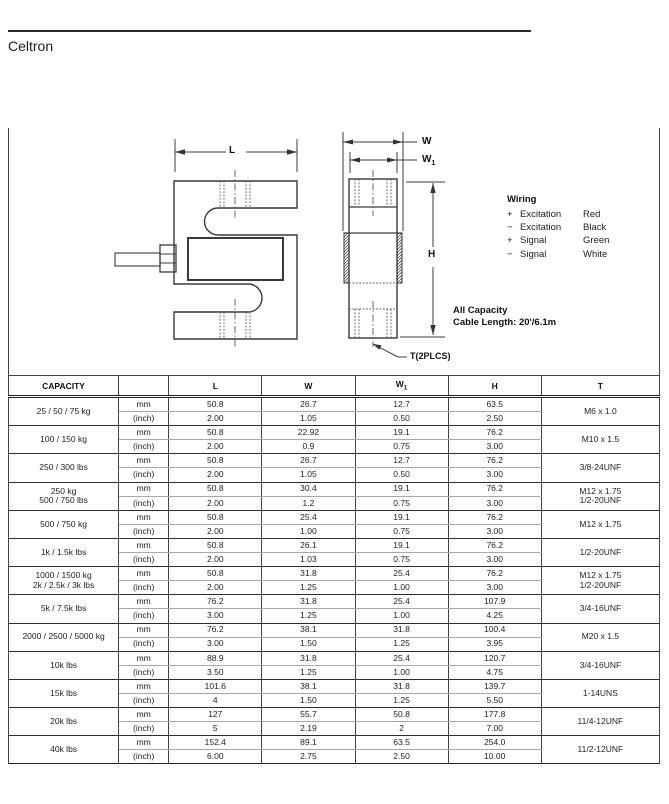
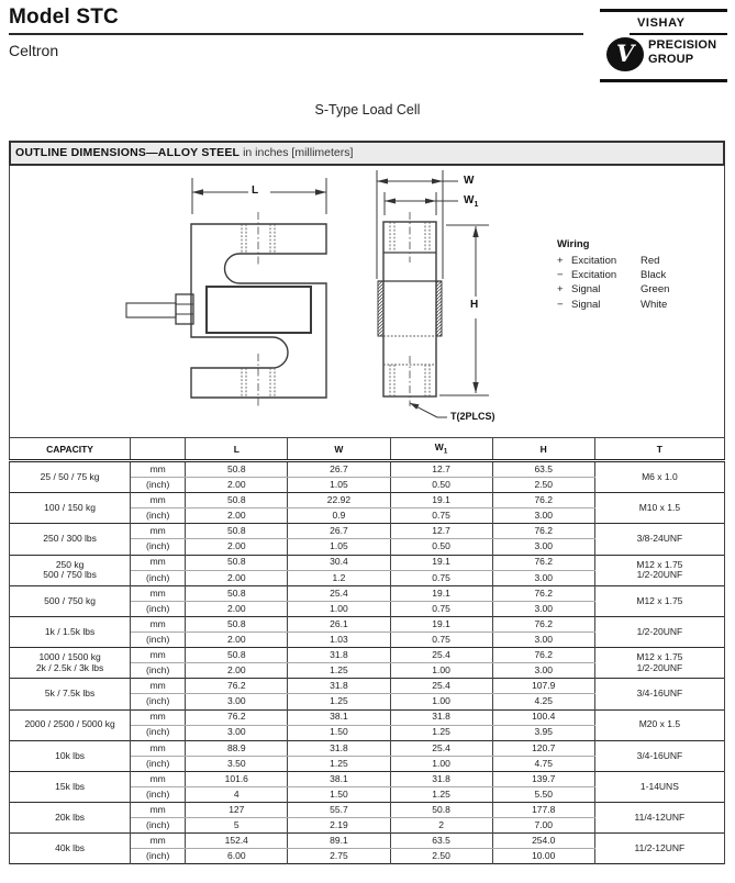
+ Model STC
  Celtron
+ VISHAY
+ V
+ PRECISION
+ GROUP
+ S-Type Load Cell
+ OUTLINE DIMENSIONS—ALLOY STEEL in inches [millimeters]
  L
  W
  H
  T(2PLCS)
  Wiring
  +
  Excitation
  Red
  −
  Excitation
  Black
  +
  Signal
  Green
  −
  Signal
  White
- All Capacity
- Cable Length: 20'/6.1m
  CAPACITY		L	W	W	H	T
  25 / 50 / 75 kg	mm	50.8	26.7	12.7	63.5	M6 x 1.0
  (inch)	2.00	1.05	0.50	2.50
  100 / 150 kg	mm	50.8	22.92	19.1	76.2	M10 x 1.5
  (inch)	2.00	0.9	0.75	3.00
  250 / 300 lbs	mm	50.8	26.7	12.7	76.2	3/8-24UNF
  (inch)	2.00	1.05	0.50	3.00
  250 kg500 / 750 lbs	mm	50.8	30.4	19.1	76.2	M12 x 1.751/2-20UNF
  (inch)	2.00	1.2	0.75	3.00
  500 / 750 kg	mm	50.8	25.4	19.1	76.2	M12 x 1.75
  (inch)	2.00	1.00	0.75	3.00
  1k / 1.5k lbs	mm	50.8	26.1	19.1	76.2	1/2-20UNF
  (inch)	2.00	1.03	0.75	3.00
  1000 / 1500 kg2k / 2.5k / 3k lbs	mm	50.8	31.8	25.4	76.2	M12 x 1.751/2-20UNF
  (inch)	2.00	1.25	1.00	3.00
  5k / 7.5k lbs	mm	76.2	31.8	25.4	107.9	3/4-16UNF
  (inch)	3.00	1.25	1.00	4.25
  2000 / 2500 / 5000 kg	mm	76.2	38.1	31.8	100.4	M20 x 1.5
  (inch)	3.00	1.50	1.25	3.95
  10k lbs	mm	88.9	31.8	25.4	120.7	3/4-16UNF
  (inch)	3.50	1.25	1.00	4.75
  15k lbs	mm	101.6	38.1	31.8	139.7	1-14UNS
  (inch)	4	1.50	1.25	5.50
  20k lbs	mm	127	55.7	50.8	177.8	11/4-12UNF
  (inch)	5	2.19	2	7.00
  40k lbs	mm	152.4	89.1	63.5	254.0	11/2-12UNF
  (inch)	6.00	2.75	2.50	10.00
